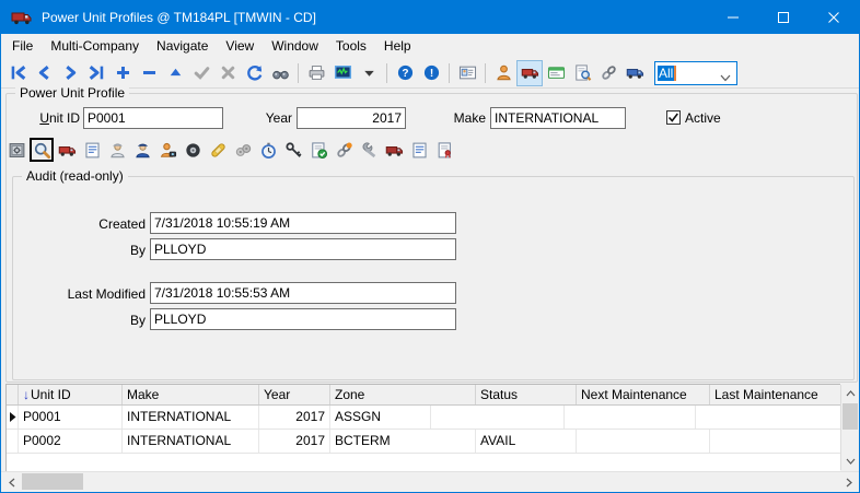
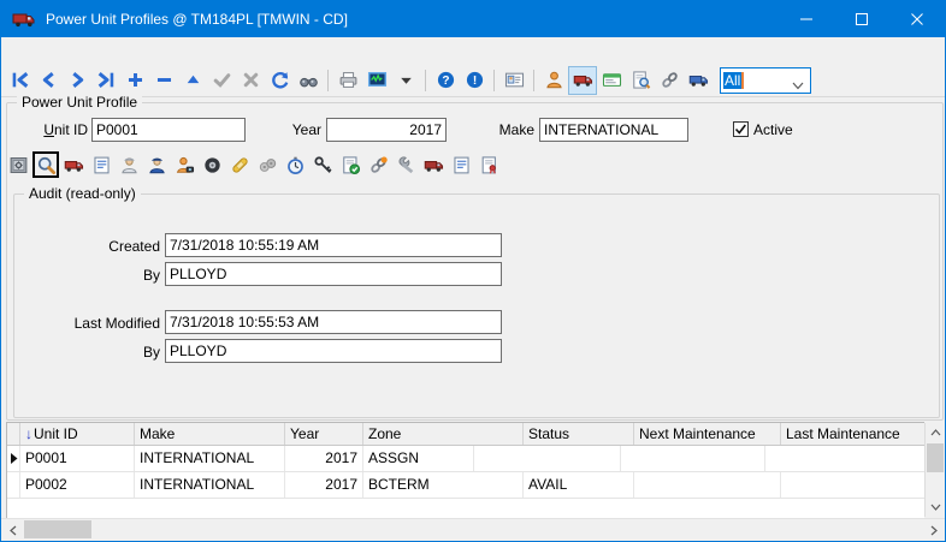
  Power Unit Profiles @ TM184PL [TMWIN - CD]
- File
- Multi-Company
- Navigate
- View
- Window
- Tools
- Help
  ?
  !
  All
  Power Unit Profile
  Unit ID
  P0001
  Year
  2017
  Make
  INTERNATIONAL
  Active
  Audit (read-only)
  Created
  7/31/2018 10:55:19 AM
  By
  PLLOYD
  Last Modified
  7/31/2018 10:55:53 AM
  By
  PLLOYD
  ↓Unit ID
  Make
  Year
  Zone
  Status
  Next Maintenance
  Last Maintenance
  P0001
  INTERNATIONAL
  2017
  ASSGN
  P0002
  INTERNATIONAL
  2017
  BCTERM
  AVAIL
